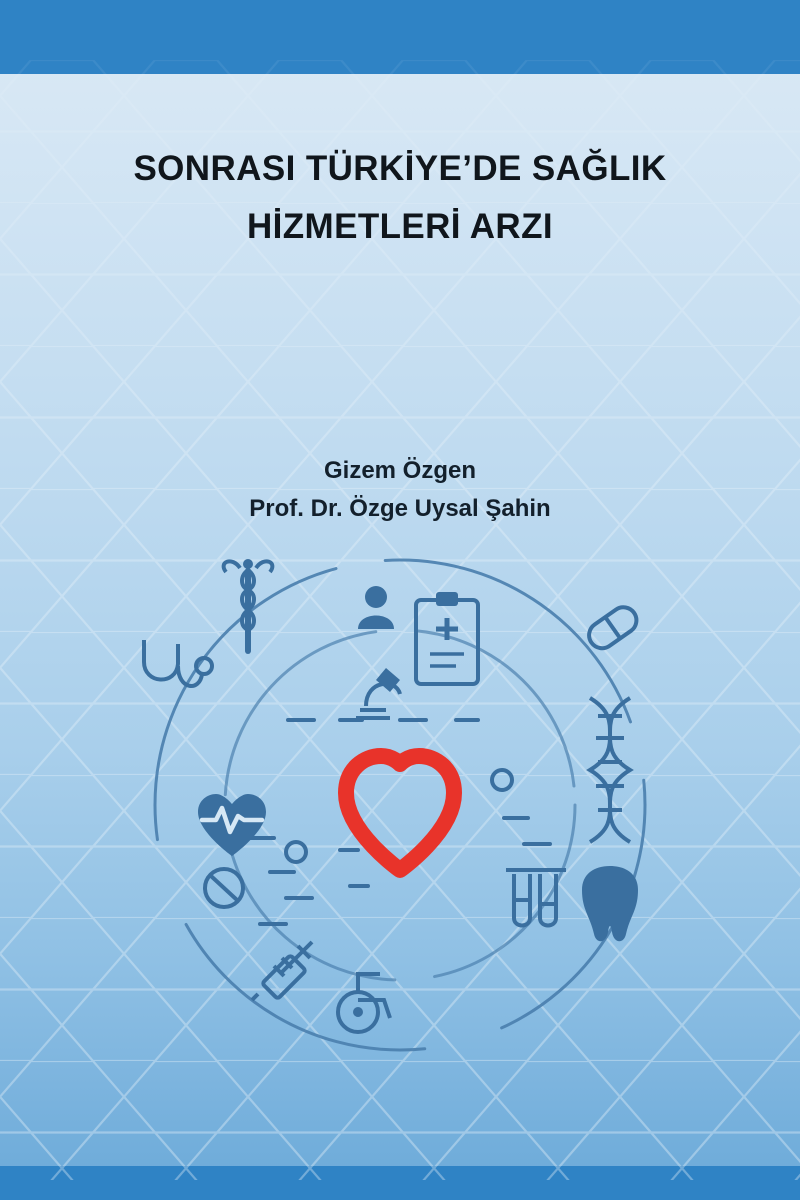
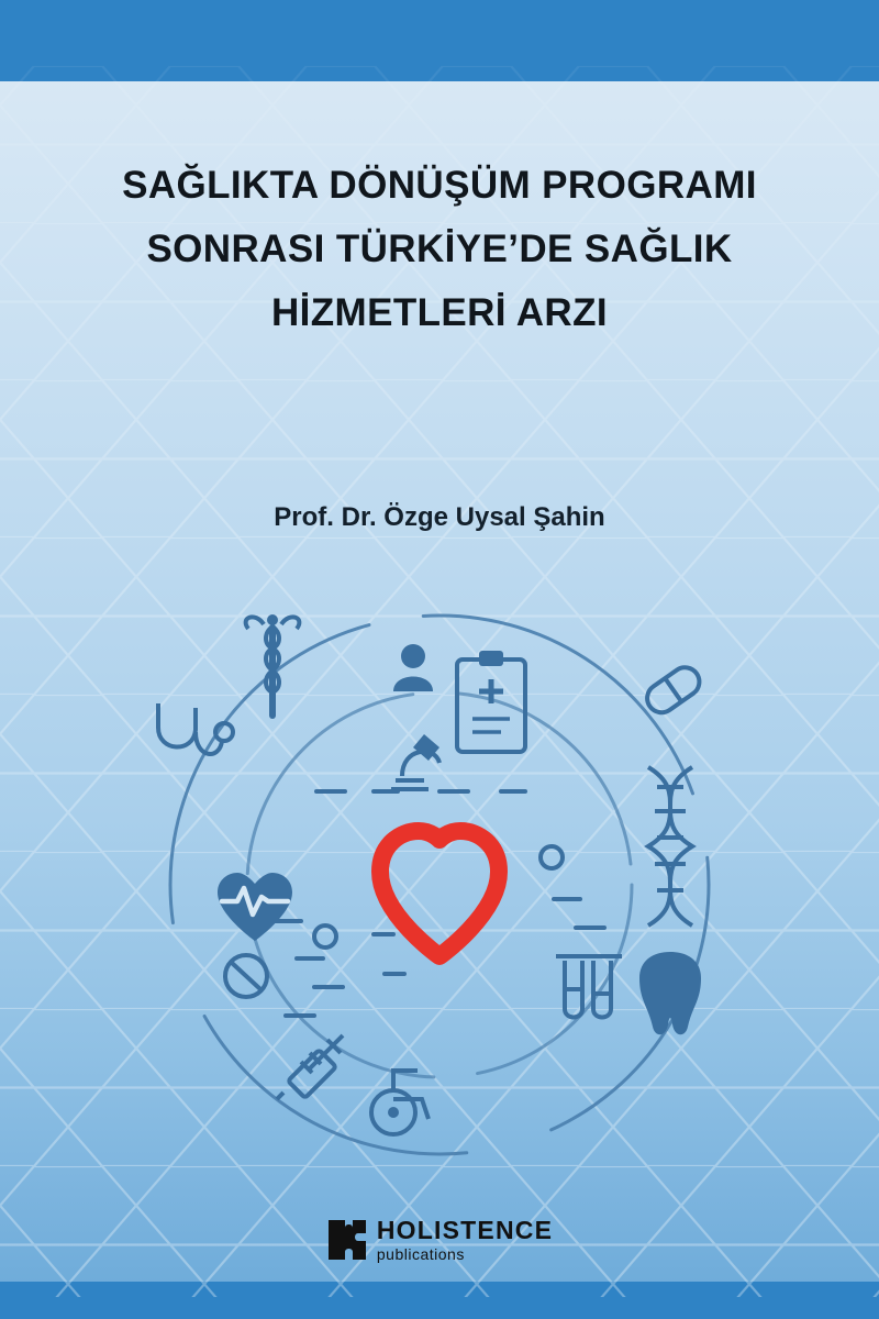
+ SAĞLIKTA DÖNÜŞÜM PROGRAMI
  SONRASI TÜRKİYE’DE SAĞLIK
  HİZMETLERİ ARZI
- Gizem Özgen
  Prof. Dr. Özge Uysal Şahin
+ HOLISTENCE
+ publications
